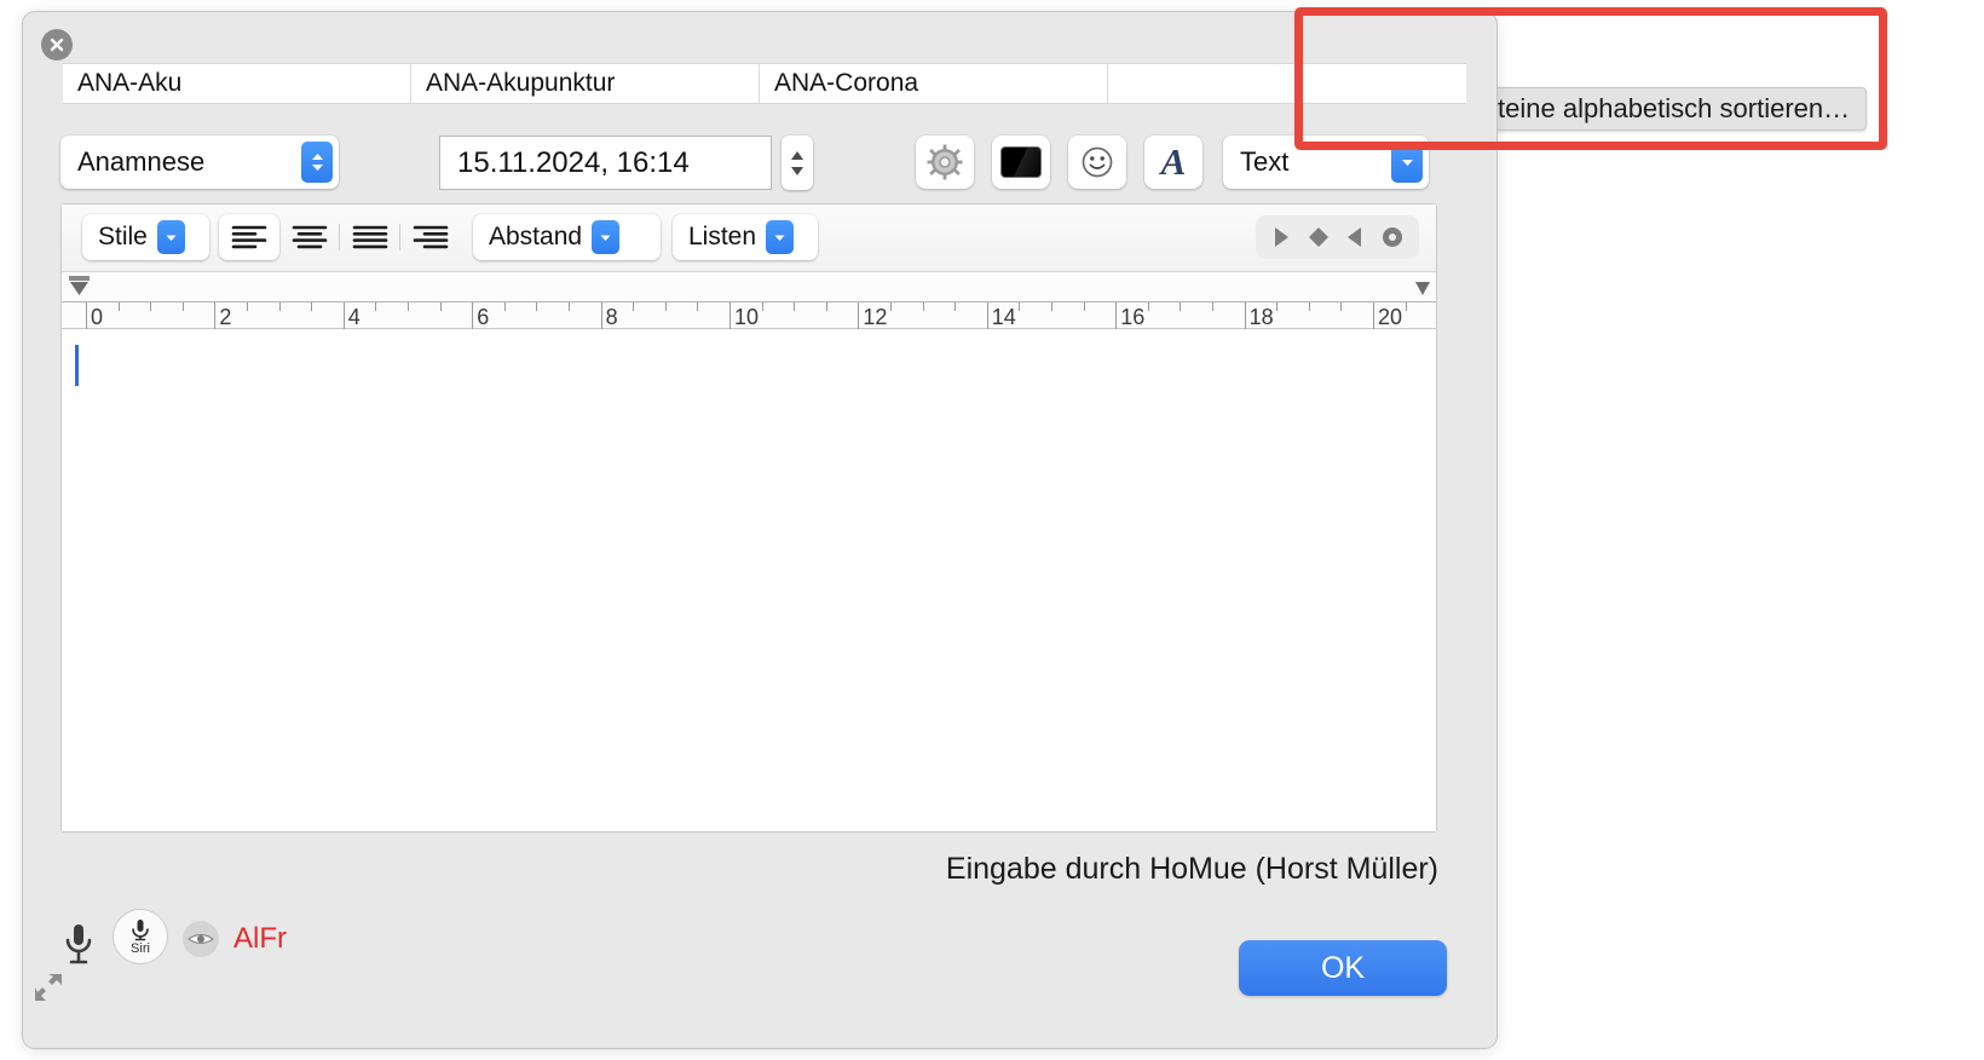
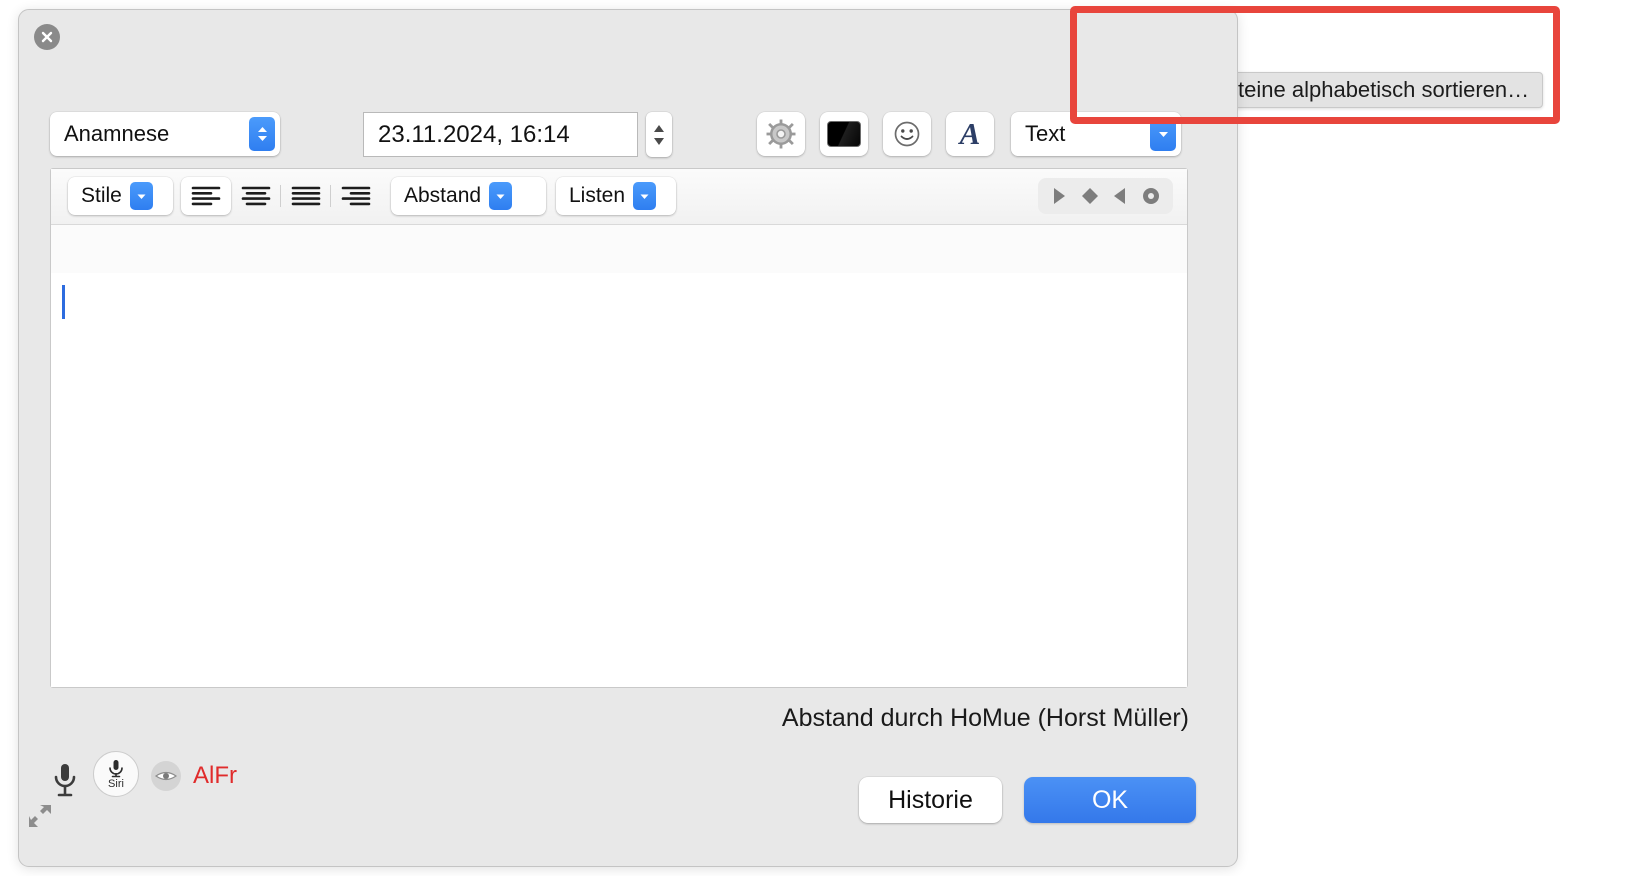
  teine alphabetisch sortieren…
- ANA-Aku
- ANA-Akupunktur
- ANA-Corona
  Anamnese
- 15.11.2024, 16:14
+ 23.11.2024, 16:14
  A
  Text
  Stile
  Abstand
  Listen
- 0
- 2
- 4
- 6
- 8
- 10
- 12
- 14
- 16
- 18
- 20
- Eingabe durch HoMue (Horst Müller)
+ Abstand durch HoMue (Horst Müller)
  Siri
  AlFr
+ Historie
  OK
